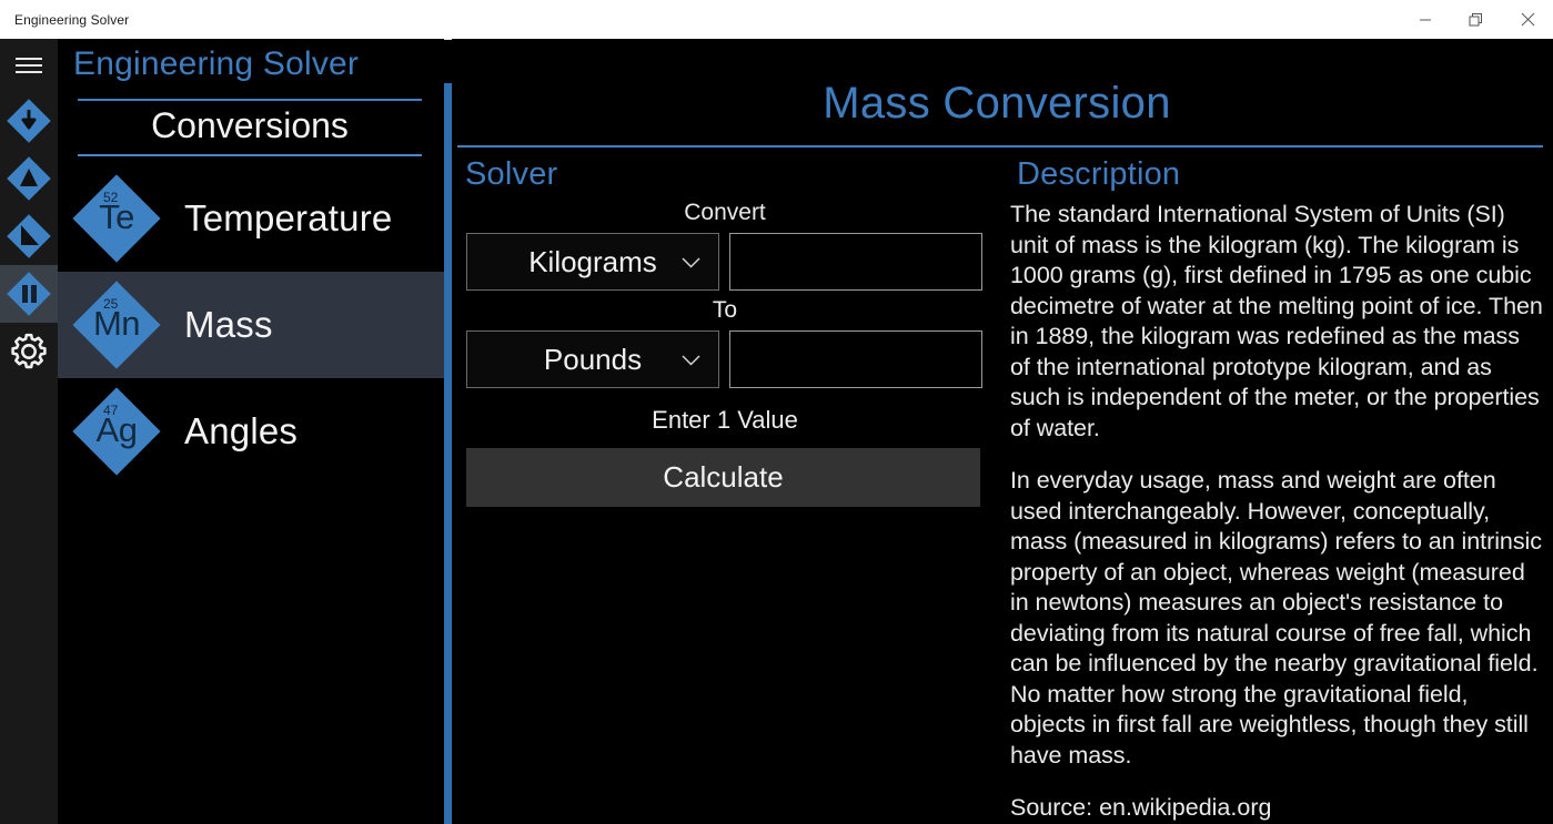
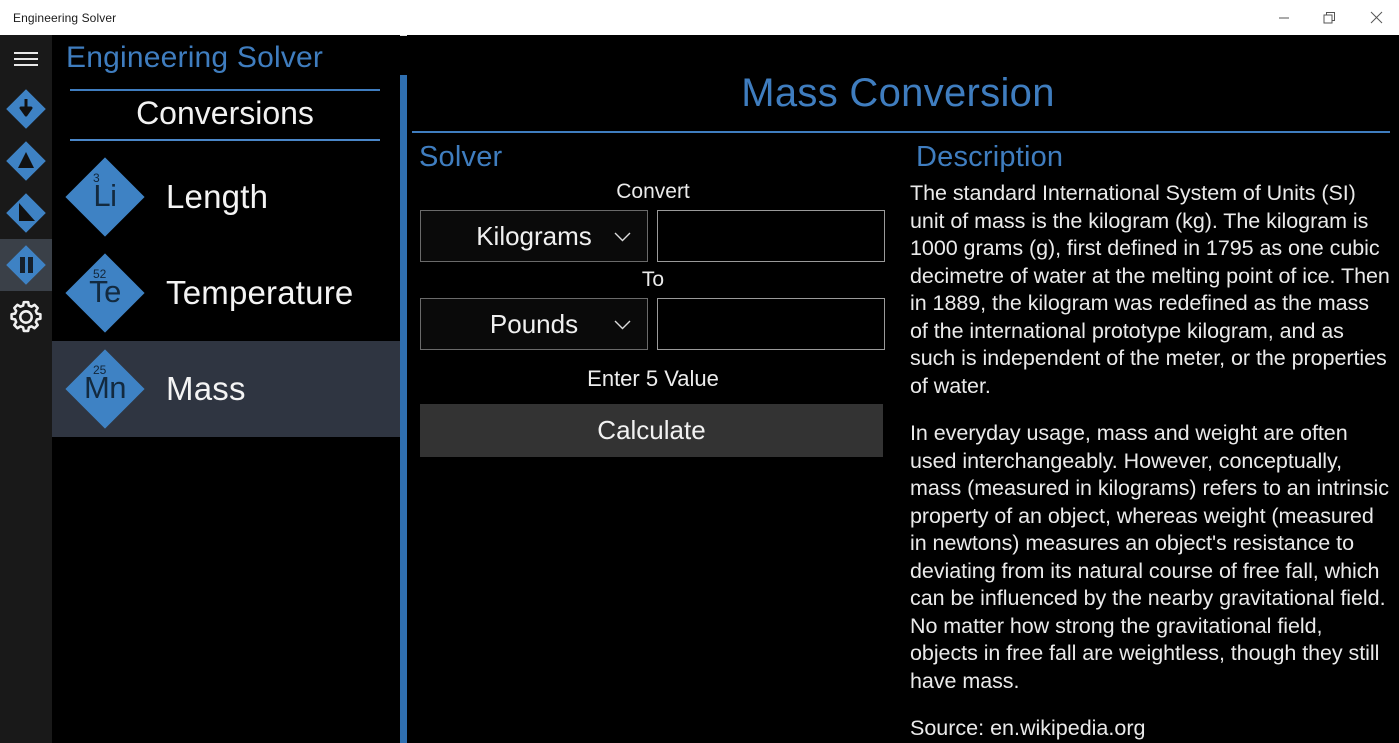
  Engineering Solver
  Engineering Solver
  Conversions
+ 3
+ Li
+ Length
  52
  Te
  Temperature
  25
  Mn
  Mass
- 47
- Ag
- Angles
  Mass Conversion
  Solver
  Convert
  Kilograms
  To
  Pounds
- Enter 1 Value
+ Enter 5 Value
  Calculate
  Description
  The standard International System of Units (SI) unit of mass is the kilogram (kg). The kilogram is 1000 grams (g), first defined in 1795 as one cubic decimetre of water at the melting point of ice. Then in 1889, the kilogram was redefined as the mass of the international prototype kilogram, and as such is independent of the meter, or the properties of water.
- In everyday usage, mass and weight are often used interchangeably. However, conceptually, mass (measured in kilograms) refers to an intrinsic property of an object, whereas weight (measured in newtons) measures an object's resistance to deviating from its natural course of free fall, which can be influenced by the nearby gravitational field. No matter how strong the gravitational field, objects in first fall are weightless, though they still have mass.
+ In everyday usage, mass and weight are often used interchangeably. However, conceptually, mass (measured in kilograms) refers to an intrinsic property of an object, whereas weight (measured in newtons) measures an object's resistance to deviating from its natural course of free fall, which can be influenced by the nearby gravitational field. No matter how strong the gravitational field, objects in free fall are weightless, though they still have mass.
  Source: en.wikipedia.org
